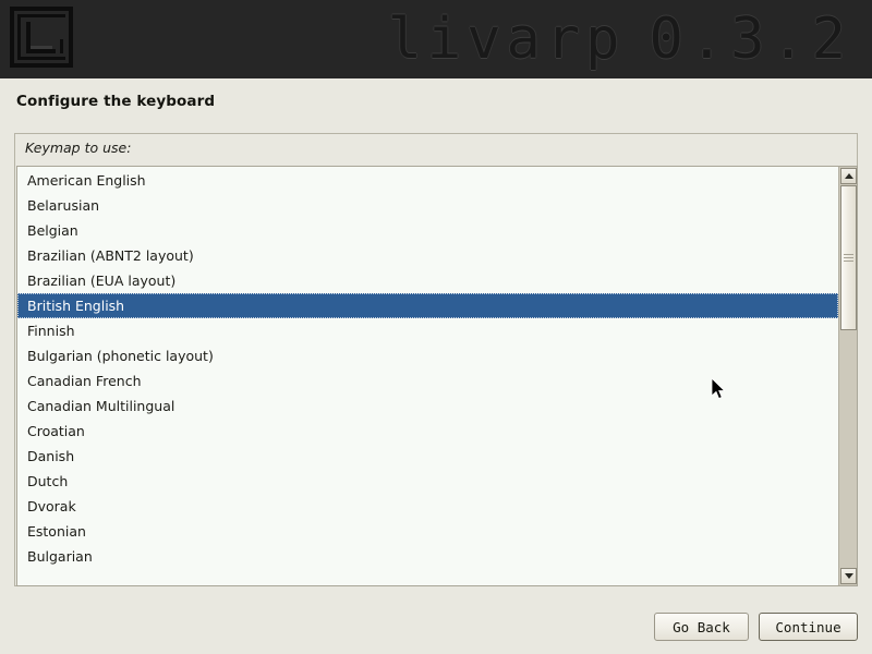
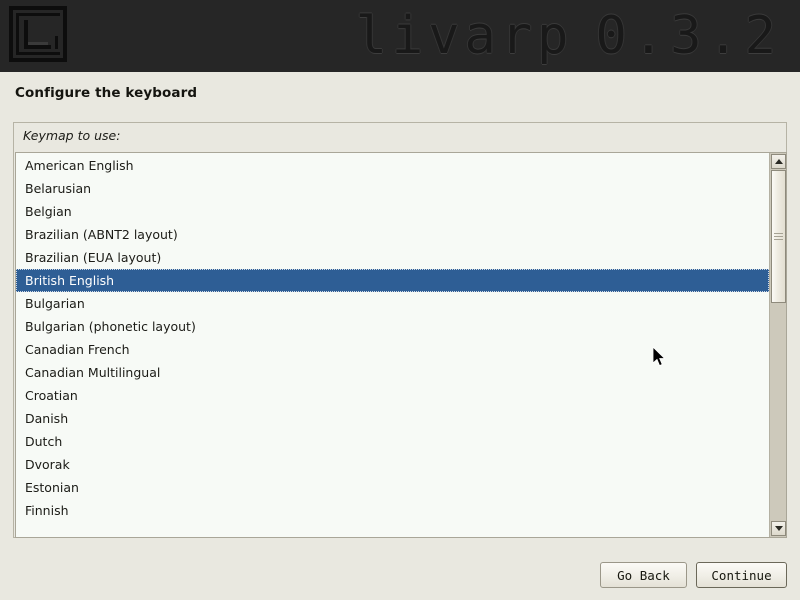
  livarp
  0.3.2
  Configure the keyboard
  Keymap to use:
  American English
  Belarusian
  Belgian
  Brazilian (ABNT2 layout)
  Brazilian (EUA layout)
  British English
- Finnish
+ Bulgarian
  Bulgarian (phonetic layout)
  Canadian French
  Canadian Multilingual
  Croatian
  Danish
  Dutch
  Dvorak
  Estonian
- Bulgarian
+ Finnish
  Go Back
  Continue
